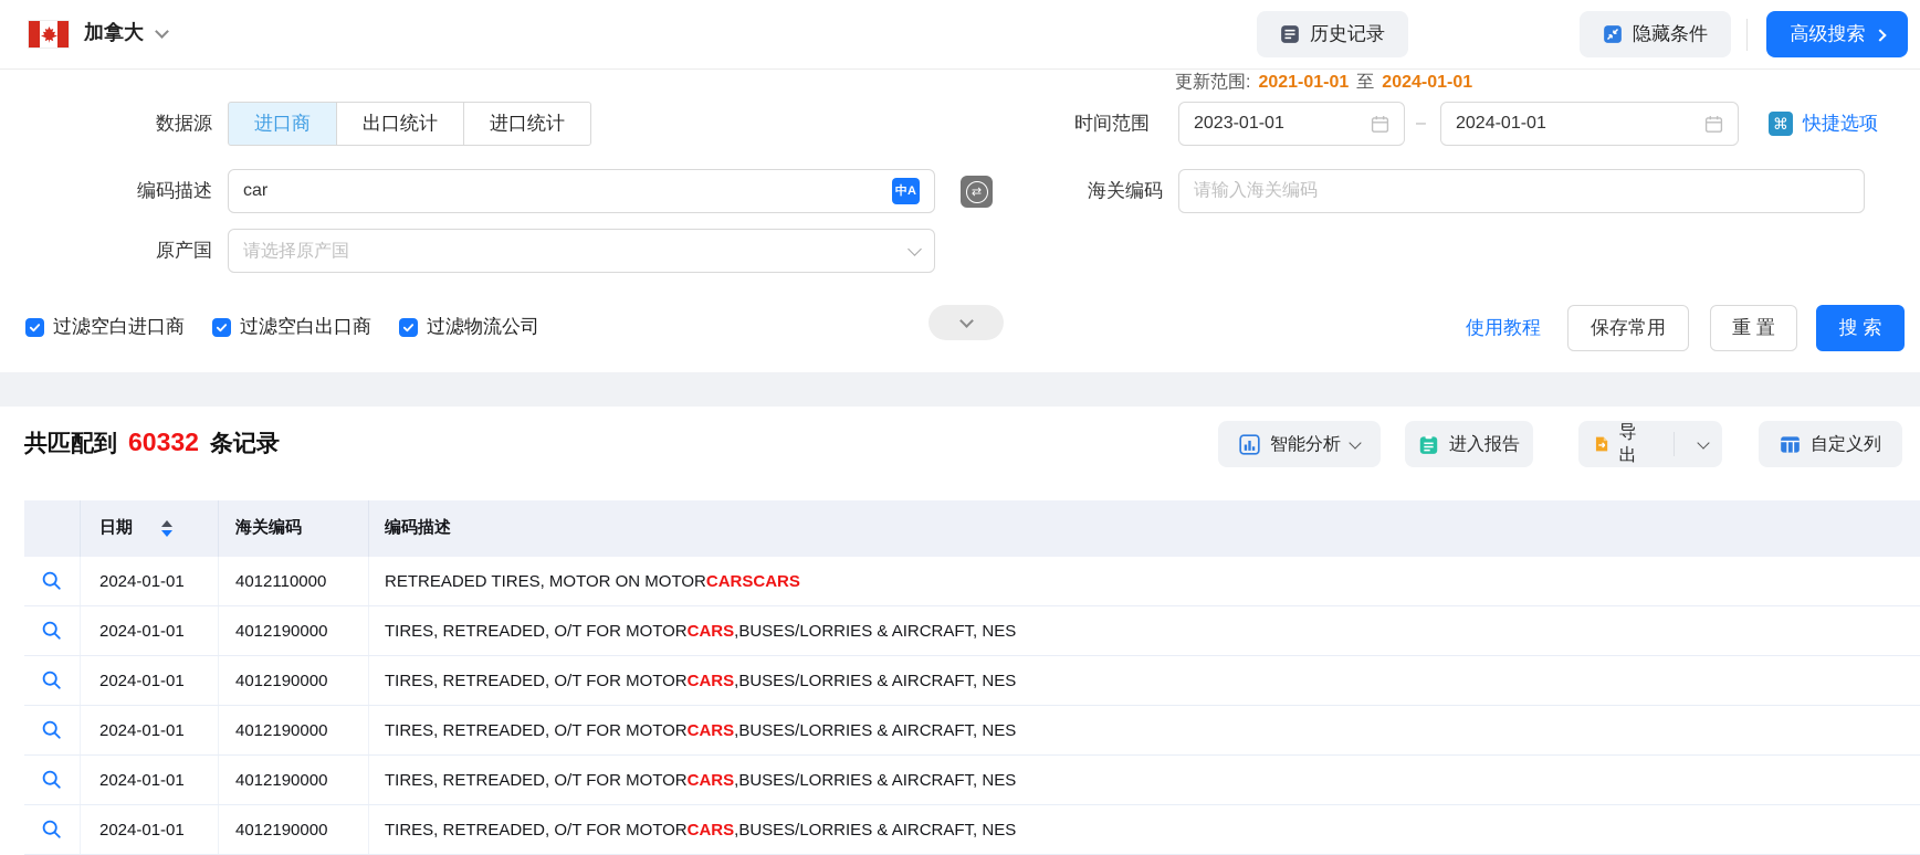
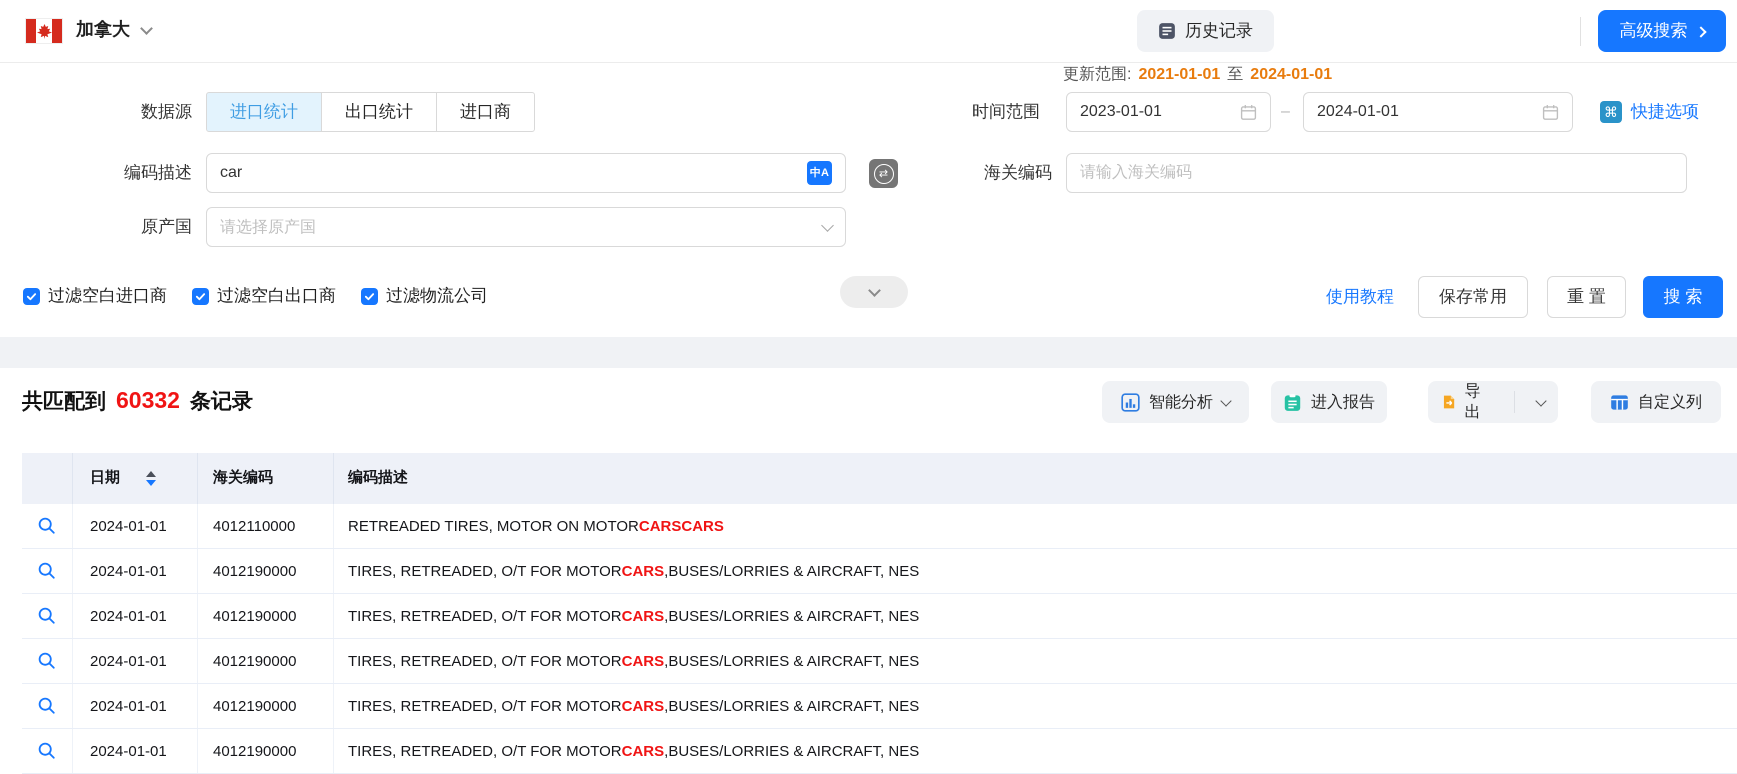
  加拿大
  历史记录
- 隐藏条件
  高级搜索
  数据源
- 进口商
+ 进口统计
  出口统计
- 进口统计
+ 进口商
  更新范围:
  2021-01-01
  至
  2024-01-01
  时间范围
  2023-01-01
  –
  2024-01-01
  ⌘
  快捷选项
  编码描述
  car
  中A
  ⇄
  海关编码
  请输入海关编码
  原产国
  请选择原产国
  过滤空白进口商
  过滤空白出口商
  过滤物流公司
  使用教程
  保存常用
  重 置
  搜 索
  共匹配到
  60332
  条记录
  智能分析
  进入报告
  导出
  自定义列
  日期
  海关编码
  编码描述
  2024-01-01
  4012110000
  RETREADED TIRES, MOTOR ON MOTOR
  CARS
  CARS
  2024-01-01
  4012190000
  TIRES, RETREADED, O/T FOR MOTOR
  CARS
  ,BUSES/LORRIES & AIRCRAFT, NES
  2024-01-01
  4012190000
  TIRES, RETREADED, O/T FOR MOTOR
  CARS
  ,BUSES/LORRIES & AIRCRAFT, NES
  2024-01-01
  4012190000
  TIRES, RETREADED, O/T FOR MOTOR
  CARS
  ,BUSES/LORRIES & AIRCRAFT, NES
  2024-01-01
  4012190000
  TIRES, RETREADED, O/T FOR MOTOR
  CARS
  ,BUSES/LORRIES & AIRCRAFT, NES
  2024-01-01
  4012190000
  TIRES, RETREADED, O/T FOR MOTOR
  CARS
  ,BUSES/LORRIES & AIRCRAFT, NES
